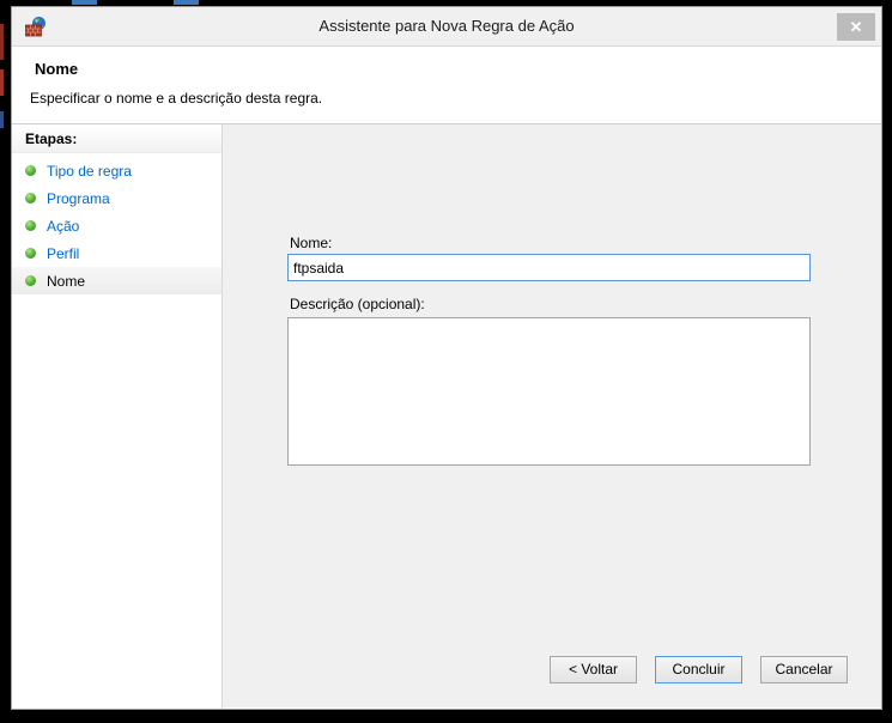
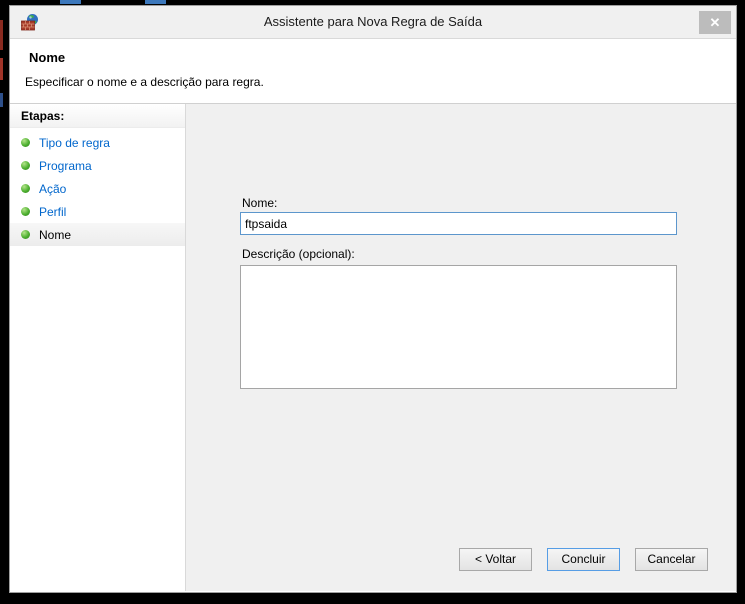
- Assistente para Nova Regra de Ação
+ Assistente para Nova Regra de Saída
  ✕
  Nome
- Especificar o nome e a descrição desta regra.
+ Especificar o nome e a descrição para regra.
  Etapas:
  Tipo de regra
  Programa
  Ação
  Perfil
  Nome
  Nome:
  ftpsaida
  Descrição (opcional):
  < Voltar
  Concluir
  Cancelar
